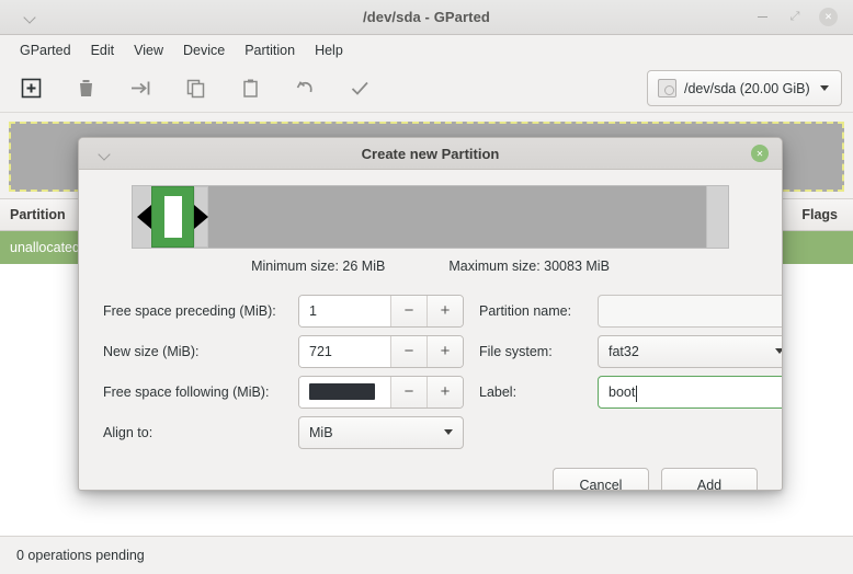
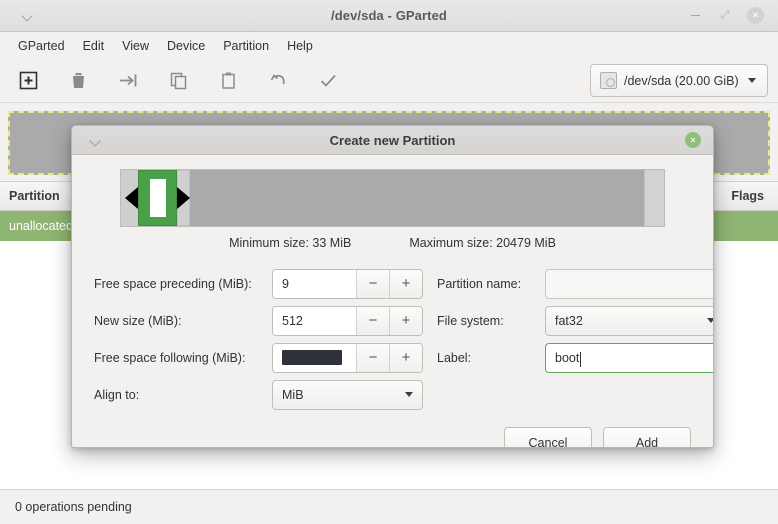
  /dev/sda - GParted
  GParted
  Edit
  View
  Device
  Partition
  Help
  /dev/sda (20.00 GiB)
  Partition
  Flags
  unallocated
  0 operations pending
  Create new Partition
- Minimum size: 26 MiB
+ Minimum size: 33 MiB
- Maximum size: 30083 MiB
+ Maximum size: 20479 MiB
  Free space preceding (MiB):
- 1
+ 9
  −
  +
  New size (MiB):
- 721
+ 512
  −
  +
  Free space following (MiB):
  −
  +
  Align to:
  MiB
  Partition name:
  File system:
  fat32
  Label:
  boot
  Cancel
  Add
